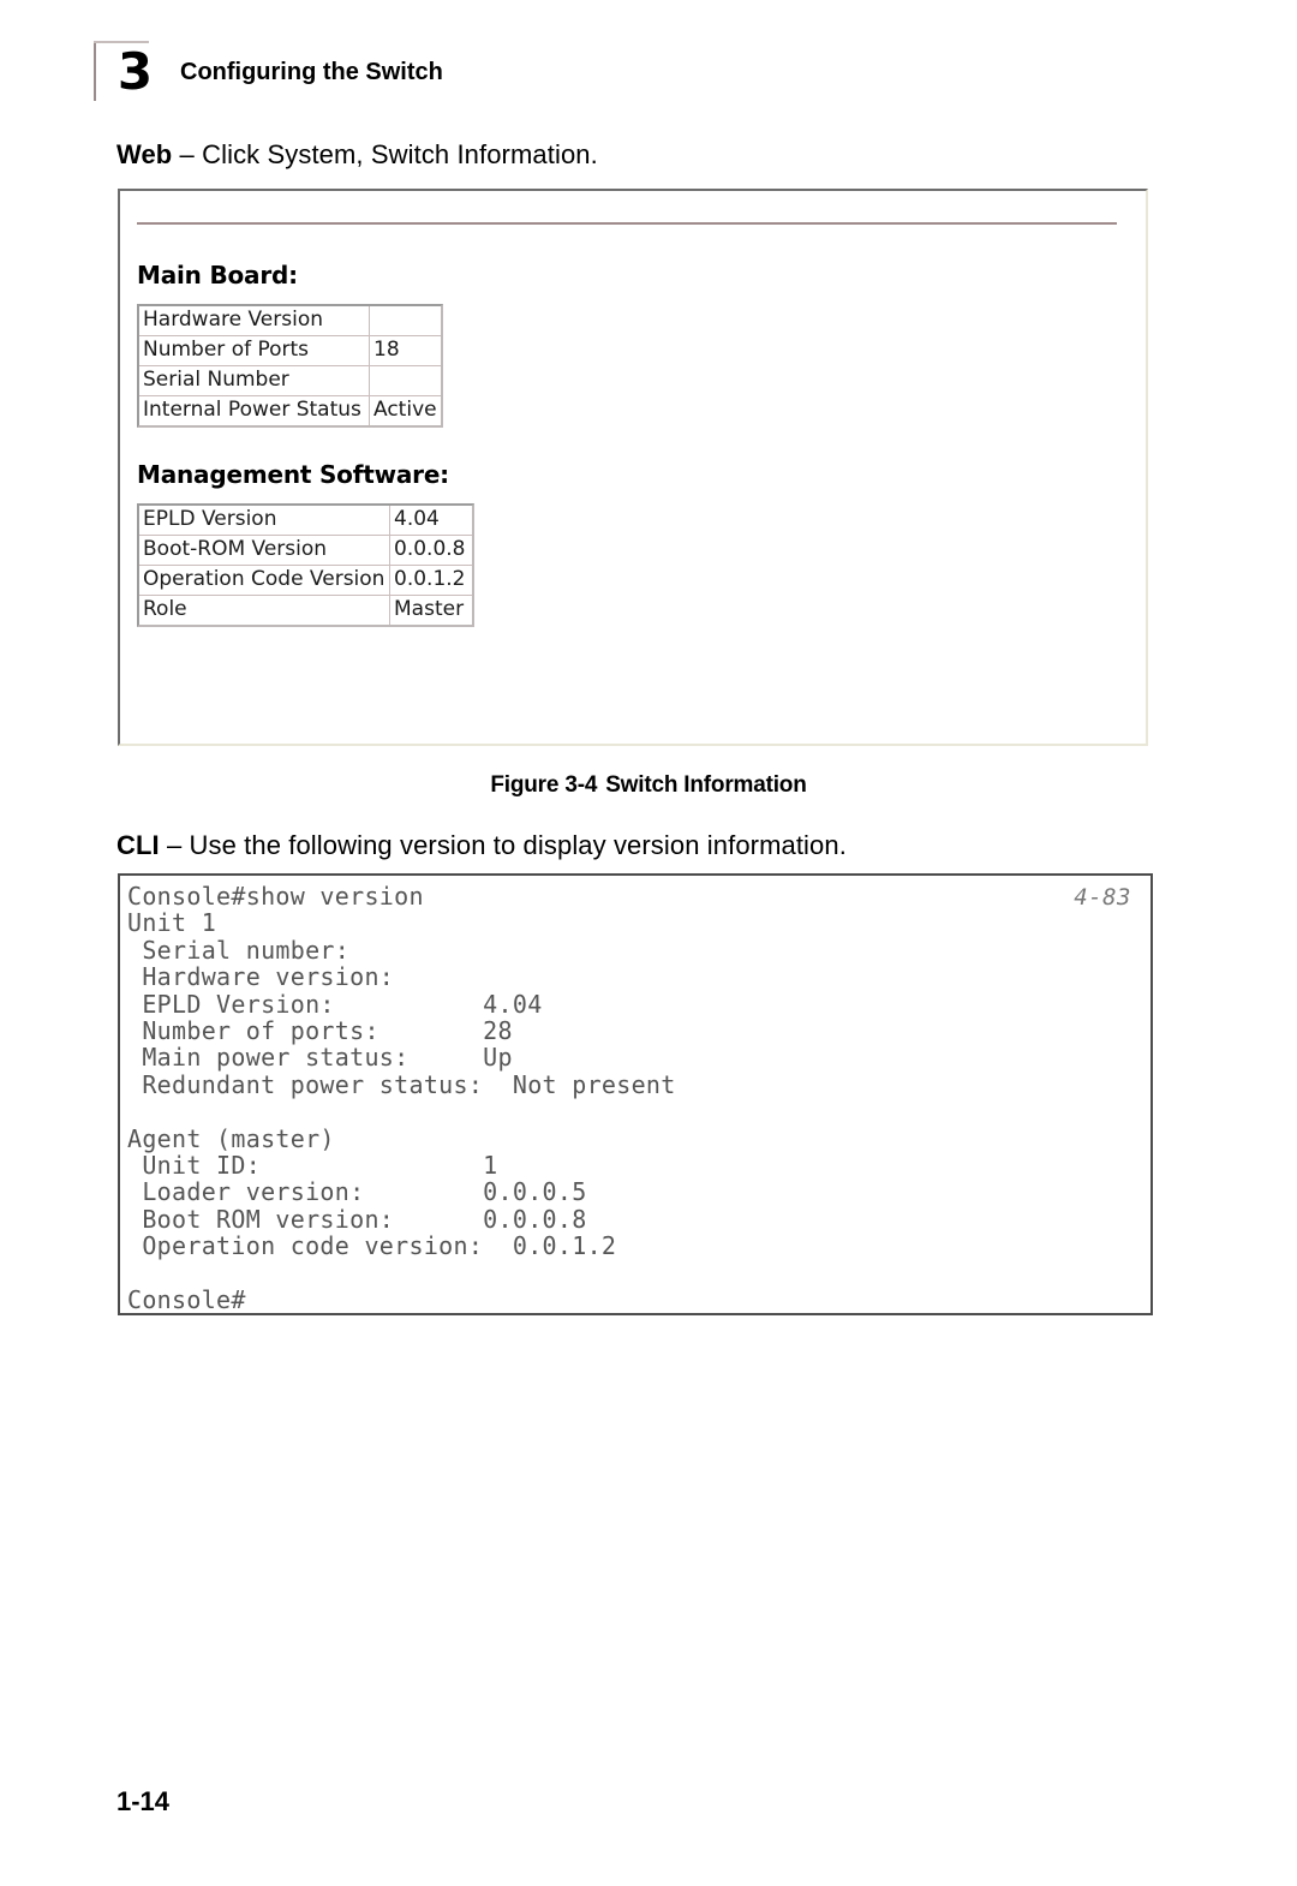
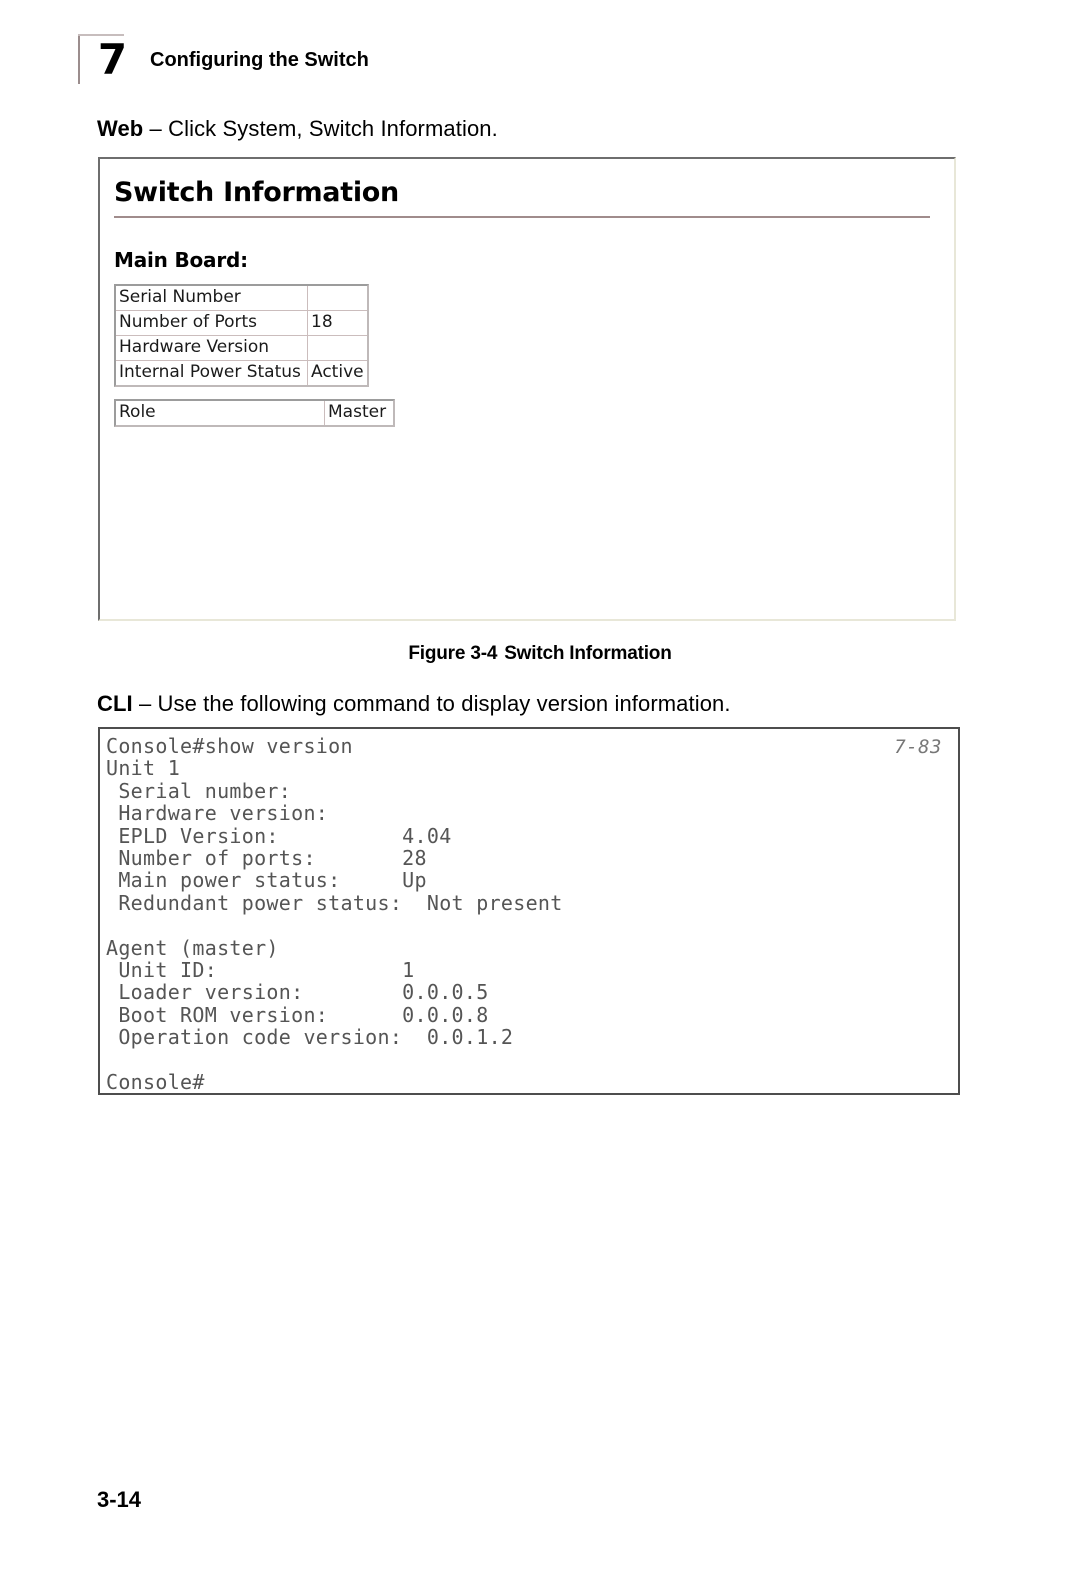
- 3
+ 7
  Configuring the Switch
  Web – Click System, Switch Information.
+ Switch Information
  Main Board:
- Hardware Version
+ Serial Number
  Number of Ports	18
- Serial Number
+ Hardware Version
  Internal Power Status	Active
- Management Software:
- EPLD Version	4.04
- Boot-ROM Version	0.0.0.8
- Operation Code Version	0.0.1.2
  Role	Master
  Figure 3-4 Switch Information
- CLI – Use the following version to display version information.
+ CLI – Use the following command to display version information.
  Console#show version
  Unit 1
  Serial number:
  Hardware version:
  EPLD Version: 4.04
  Number of ports: 28
  Main power status: Up
  Redundant power status: Not present
  Agent (master)
  Unit ID: 1
  Loader version: 0.0.0.5
  Boot ROM version: 0.0.0.8
  Operation code version: 0.0.1.2
  Console#
- 4-83
+ 7-83
- 1-14
+ 3-14
